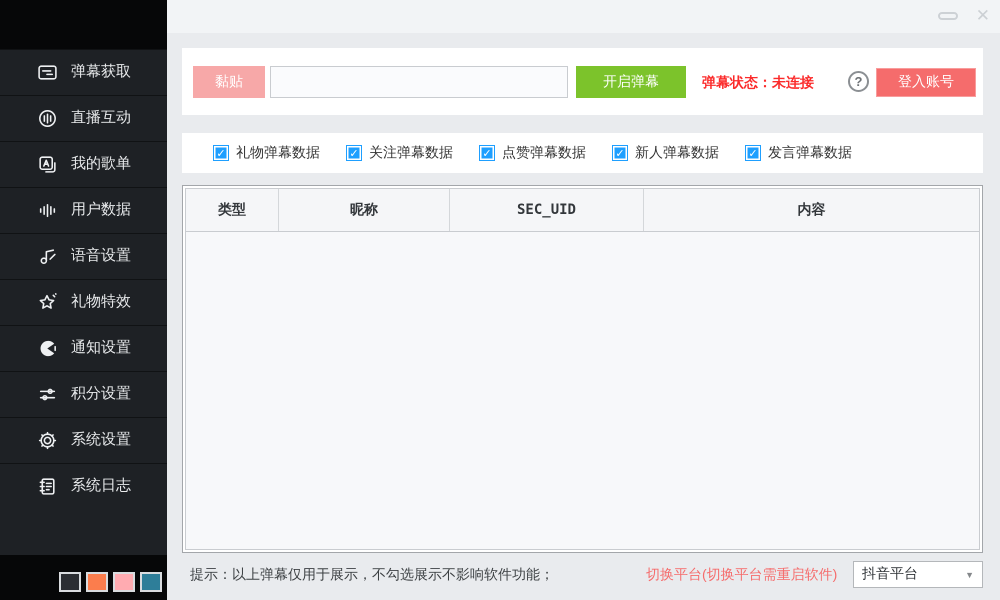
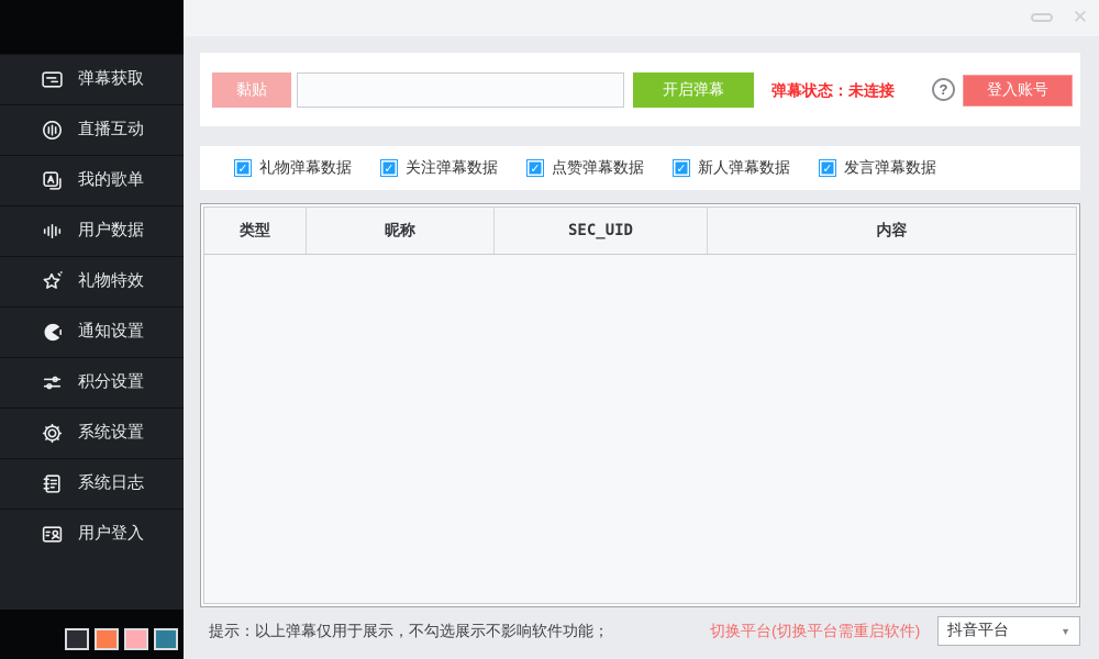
  弹幕获取
  直播互动
  我的歌单
  用户数据
- 语音设置
  礼物特效
  通知设置
  积分设置
  系统设置
  系统日志
+ 用户登入
  ✕
  黏贴
  开启弹幕
  弹幕状态：未连接
  ?
  登入账号
  ✓
  礼物弹幕数据
  ✓
  关注弹幕数据
  ✓
  点赞弹幕数据
  ✓
  新人弹幕数据
  ✓
  发言弹幕数据
  类型
  昵称
  SEC_UID
  内容
  提示：以上弹幕仅用于展示，不勾选展示不影响软件功能；
  切换平台(切换平台需重启软件)
  抖音平台
  ▼
